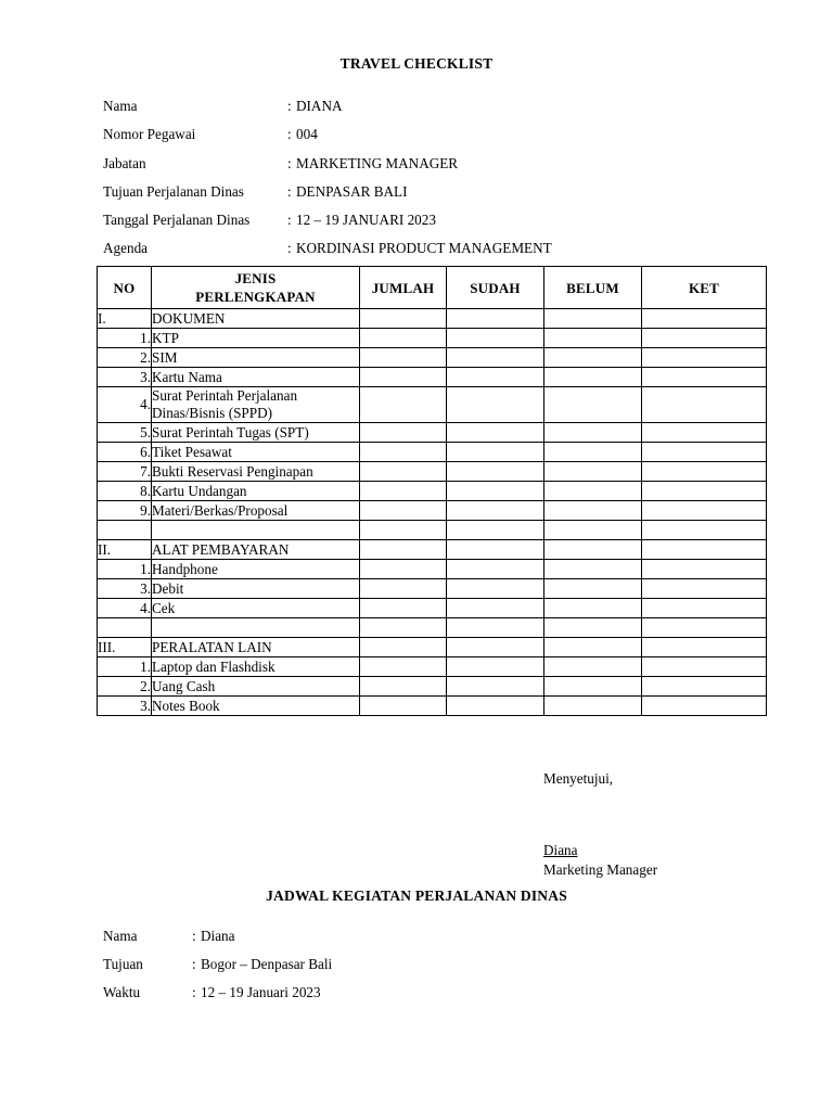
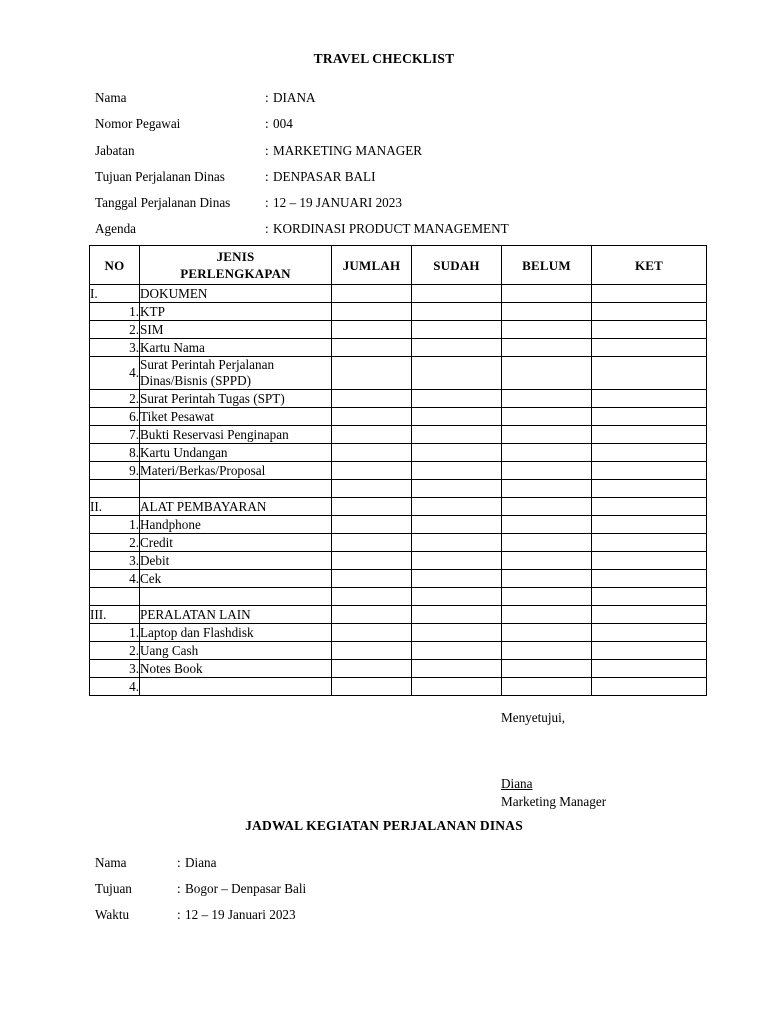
  TRAVEL CHECKLIST
  Nama
  :
  DIANA
  Nomor Pegawai
  :
  004
  Jabatan
  :
  MARKETING MANAGER
  Tujuan Perjalanan Dinas
  :
  DENPASAR BALI
  Tanggal Perjalanan Dinas
  :
  12 – 19 JANUARI 2023
  Agenda
  :
  KORDINASI PRODUCT MANAGEMENT
  NO	JENIS PERLENGKAPAN	JUMLAH	SUDAH	BELUM	KET
  I.	DOKUMEN
  1.	KTP
  2.	SIM
  3.	Kartu Nama
  4.	Surat Perintah Perjalanan Dinas/Bisnis (SPPD)
- 5.	Surat Perintah Tugas (SPT)
+ 2.	Surat Perintah Tugas (SPT)
  6.	Tiket Pesawat
  7.	Bukti Reservasi Penginapan
  8.	Kartu Undangan
  9.	Materi/Berkas/Proposal
  II.	ALAT PEMBAYARAN
  1.	Handphone
+ 2.	Credit
  3.	Debit
  4.	Cek
  III.	PERALATAN LAIN
  1.	Laptop dan Flashdisk
  2.	Uang Cash
  3.	Notes Book
+ 4.
  Menyetujui,
  Diana
  Marketing Manager
  JADWAL KEGIATAN PERJALANAN DINAS
  Nama
  :
  Diana
  Tujuan
  :
  Bogor – Denpasar Bali
  Waktu
  :
  12 – 19 Januari 2023
